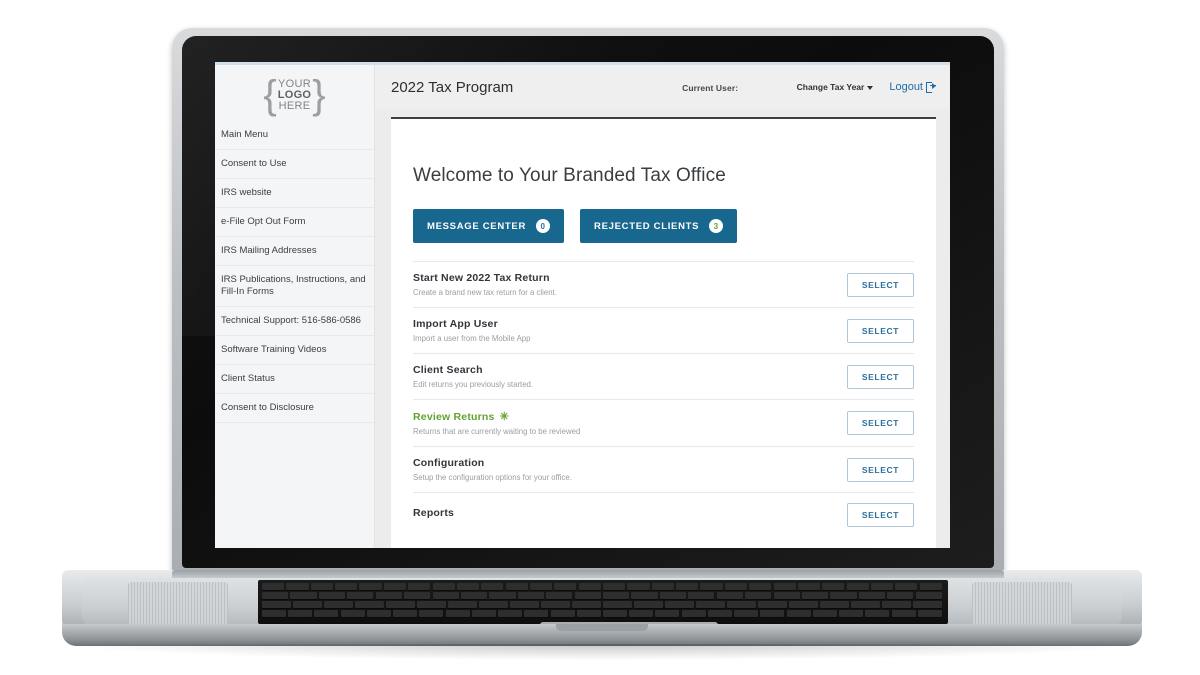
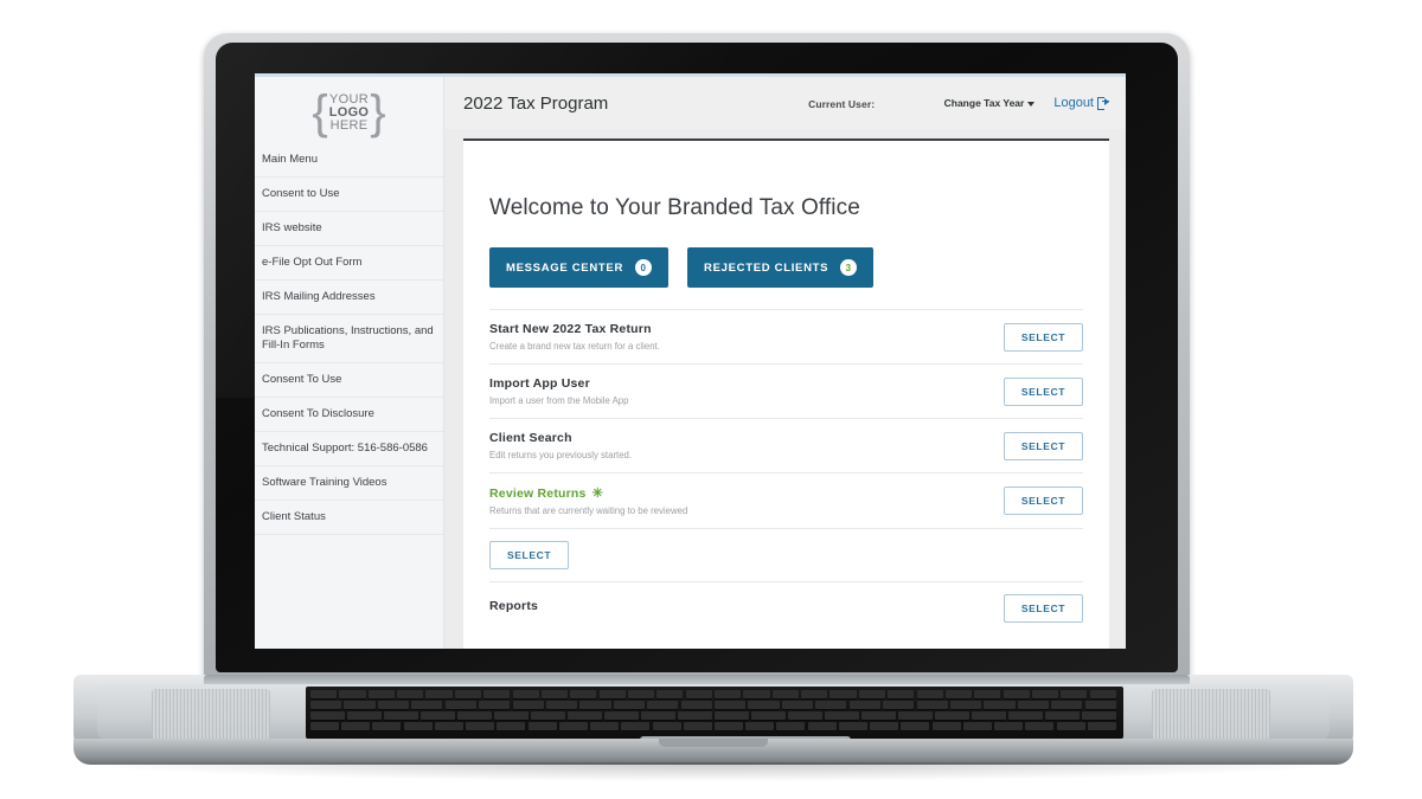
  {
  YOUR
  LOGO
  HERE
  }
  Main Menu
  Consent to Use
  IRS website
  e-File Opt Out Form
  IRS Mailing Addresses
  IRS Publications, Instructions, and Fill-In Forms
+ Consent To Use
+ Consent To Disclosure
  Technical Support: 516-586-0586
  Software Training Videos
  Client Status
- Consent to Disclosure
  2022 Tax Program
  Current User:
  Change Tax Year
  Logout
  Welcome to Your Branded Tax Office
  MESSAGE CENTER
  0
  REJECTED CLIENTS
  3
  Start New 2022 Tax Return
  Create a brand new tax return for a client.
  SELECT
  Import App User
  Import a user from the Mobile App
  SELECT
  Client Search
  Edit returns you previously started.
  SELECT
  Review Returns ✳
  Returns that are currently waiting to be reviewed
  SELECT
- Configuration
- Setup the configuration options for your office.
  SELECT
  Reports
  SELECT
